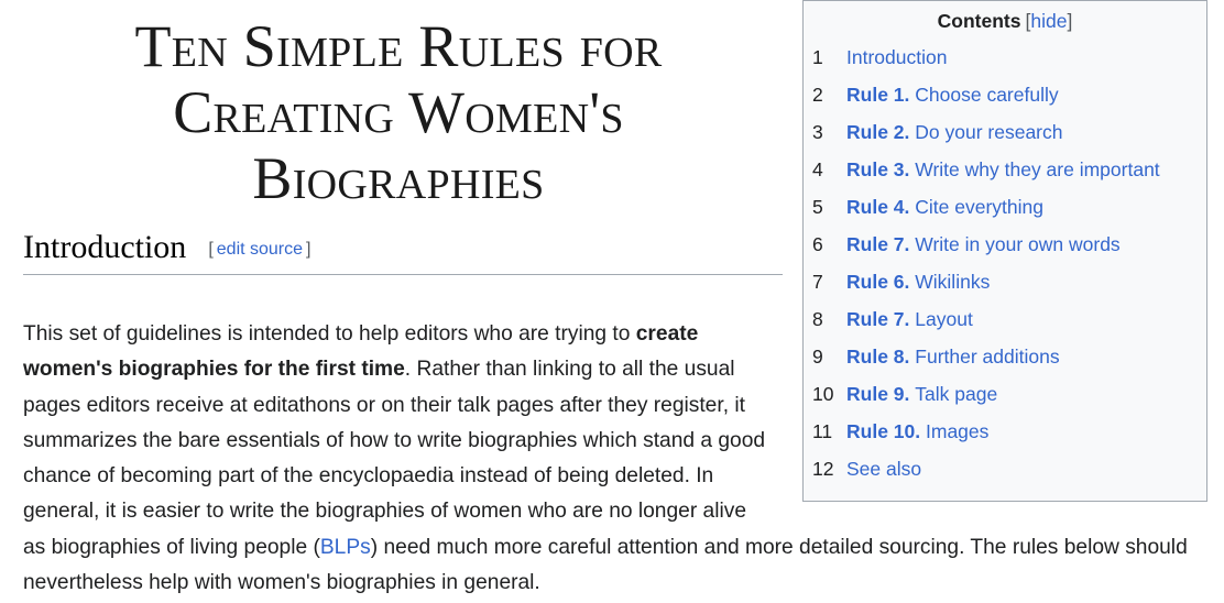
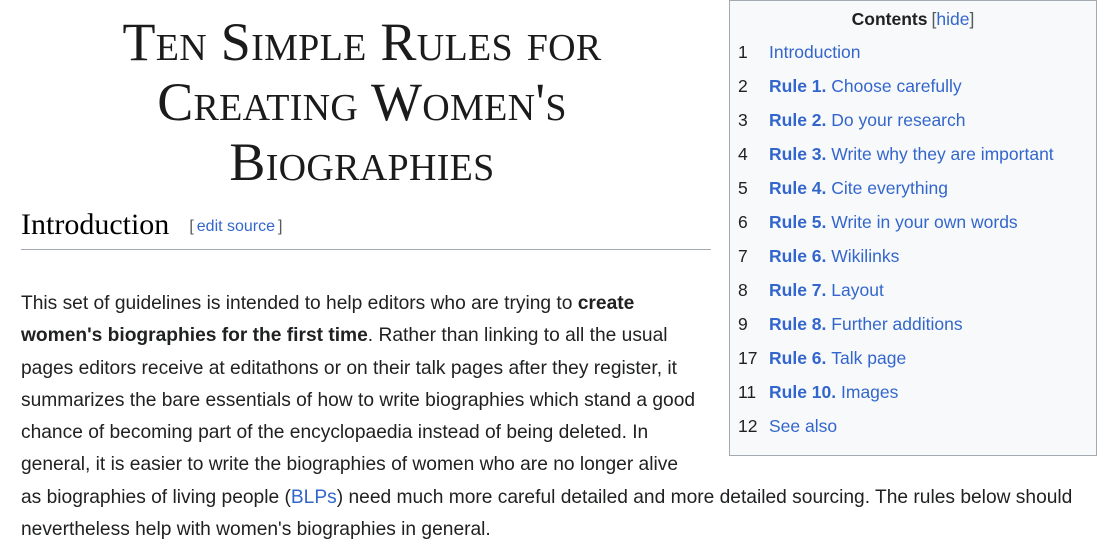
  Ten Simple Rules for Creating Women's Biographies
  Contents [hide]
  1
  Introduction
  2
  Rule 1. Choose carefully
  3
  Rule 2. Do your research
  4
  Rule 3. Write why they are important
  5
  Rule 4. Cite everything
  6
- Rule 7. Write in your own words
+ Rule 5. Write in your own words
  7
  Rule 6. Wikilinks
  8
  Rule 7. Layout
  9
  Rule 8. Further additions
- 10
+ 17
- Rule 9. Talk page
+ Rule 6. Talk page
  11
  Rule 10. Images
  12
  See also
  Introduction
  [ edit source ]
- This set of guidelines is intended to help editors who are trying to create women's biographies for the first time. Rather than linking to all the usual pages editors receive at editathons or on their talk pages after they register, it summarizes the bare essentials of how to write biographies which stand a good chance of becoming part of the encyclopaedia instead of being deleted. In general, it is easier to write the biographies of women who are no longer alive as biographies of living people (BLPs) need much more careful attention and more detailed sourcing. The rules below should nevertheless help with women's biographies in general.
+ This set of guidelines is intended to help editors who are trying to create women's biographies for the first time. Rather than linking to all the usual pages editors receive at editathons or on their talk pages after they register, it summarizes the bare essentials of how to write biographies which stand a good chance of becoming part of the encyclopaedia instead of being deleted. In general, it is easier to write the biographies of women who are no longer alive as biographies of living people (BLPs) need much more careful detailed and more detailed sourcing. The rules below should nevertheless help with women's biographies in general.
